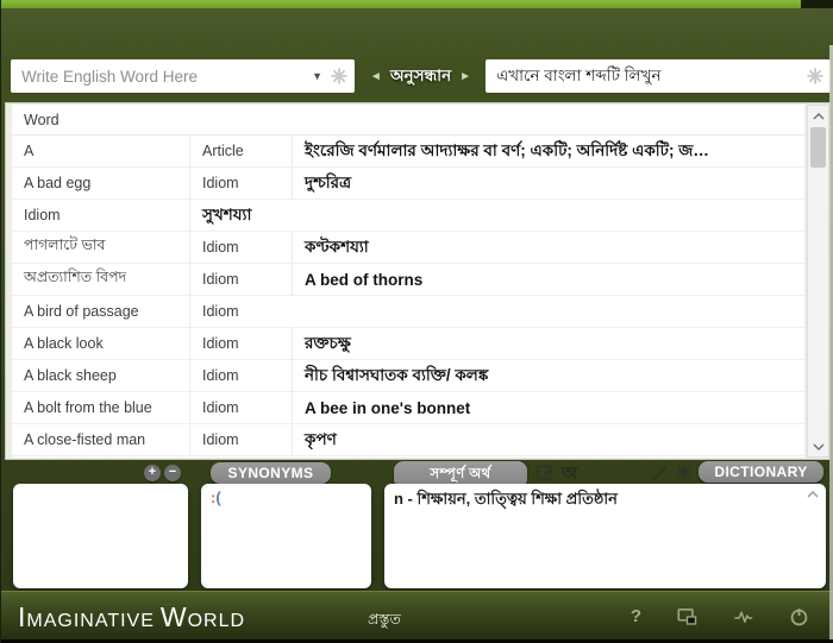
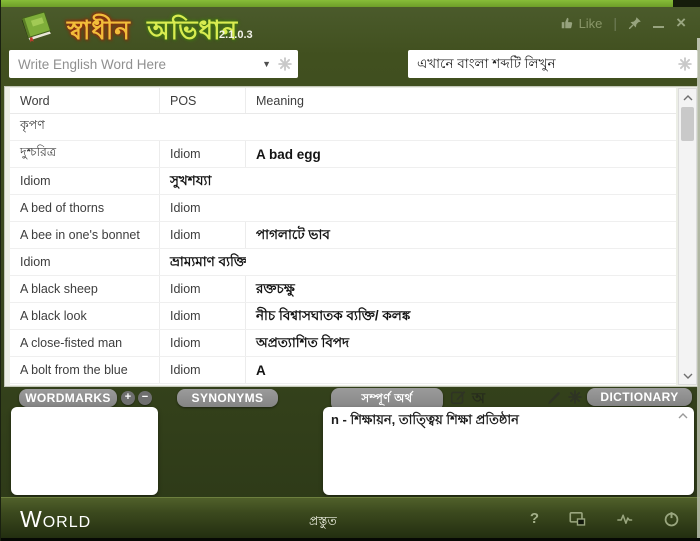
+ স্বাধীন অভিধান
+ 2.1.0.3
+ Like
+ |
+ ×
  Write English Word Here
  ▼
- ◄
- অনুসন্ধান
- ►
  এখানে বাংলা শব্দটি লিখুন
  Word
+ POS
+ Meaning
- A
+ কৃপণ
- Article
- ইংরেজি বর্ণমালার আদ্যাক্ষর বা বর্ণ; একটি; অনির্দিষ্ট একটি; জ…
- A bad egg
+ দুশ্চরিত্র
  Idiom
- দুশ্চরিত্র
+ A bad egg
  Idiom
  সুখশয্যা
- পাগলাটে ভাব
+ A bed of thorns
  Idiom
- কণ্টকশয্যা
- অপ্রত্যাশিত বিপদ
+ A bee in one's bonnet
  Idiom
- A bed of thorns
+ পাগলাটে ভাব
- A bird of passage
  Idiom
+ ভ্রাম্যমাণ ব্যক্তি
- A black look
+ A black sheep
  Idiom
  রক্তচক্ষু
- A black sheep
+ A black look
  Idiom
  নীচ বিশ্বাসঘাতক ব্যক্তি/ কলঙ্ক
- A bolt from the blue
+ A close-fisted man
  Idiom
- A bee in one's bonnet
+ অপ্রত্যাশিত বিপদ
- A close-fisted man
+ A bolt from the blue
  Idiom
- কৃপণ
+ A
+ WORDMARKS
  +
  −
  SYNONYMS
- :(
  সম্পূর্ণ অর্থ
  অ
  DICTIONARY
  n - শিক্ষায়ন, তাত্ত্বিয় শিক্ষা প্রতিষ্ঠান
- IMAGINATIVE
  WORLD
  প্রস্তুত
  ?
